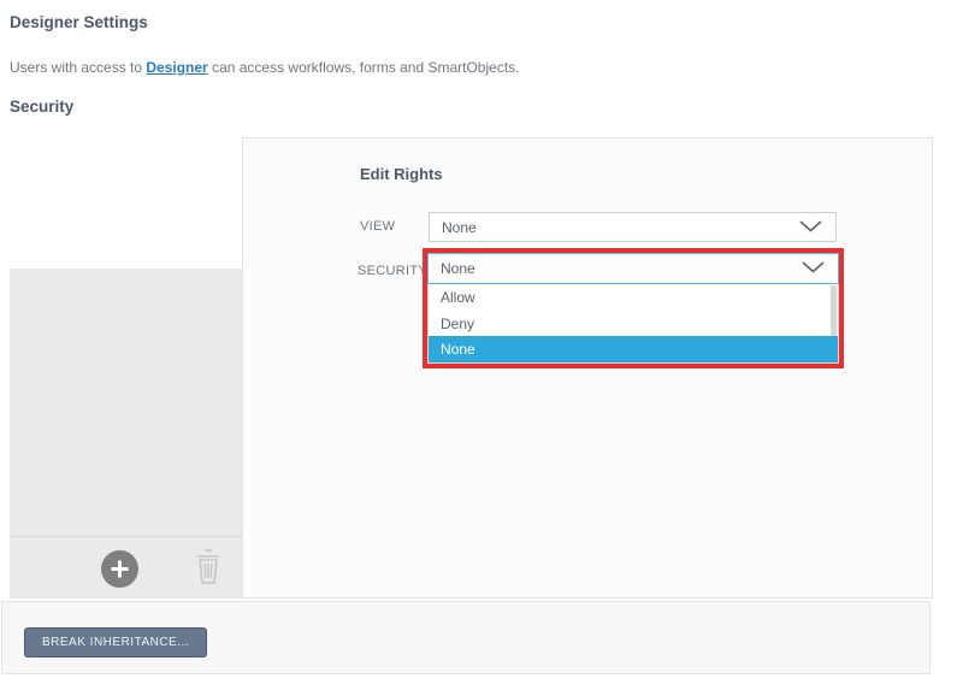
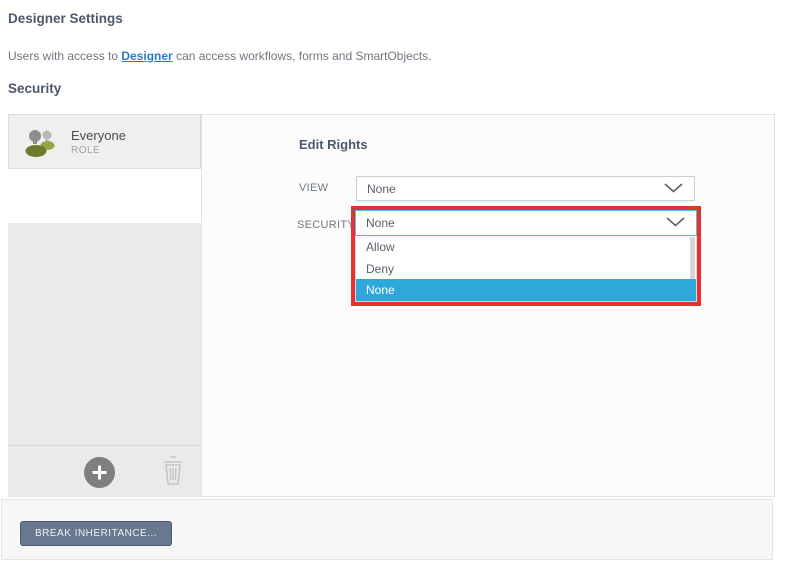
  Designer Settings
  Users with access to Designer can access workflows, forms and SmartObjects.
  Security
+ Everyone
+ ROLE
  Edit Rights
  VIEW
  None
  SECURITY
  None
  Allow
  Deny
  None
  BREAK INHERITANCE...
